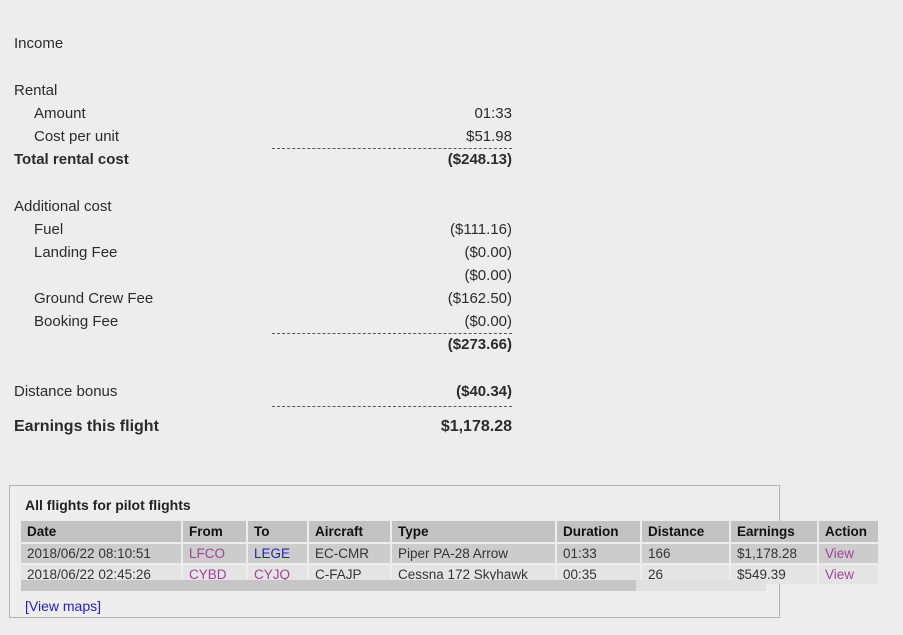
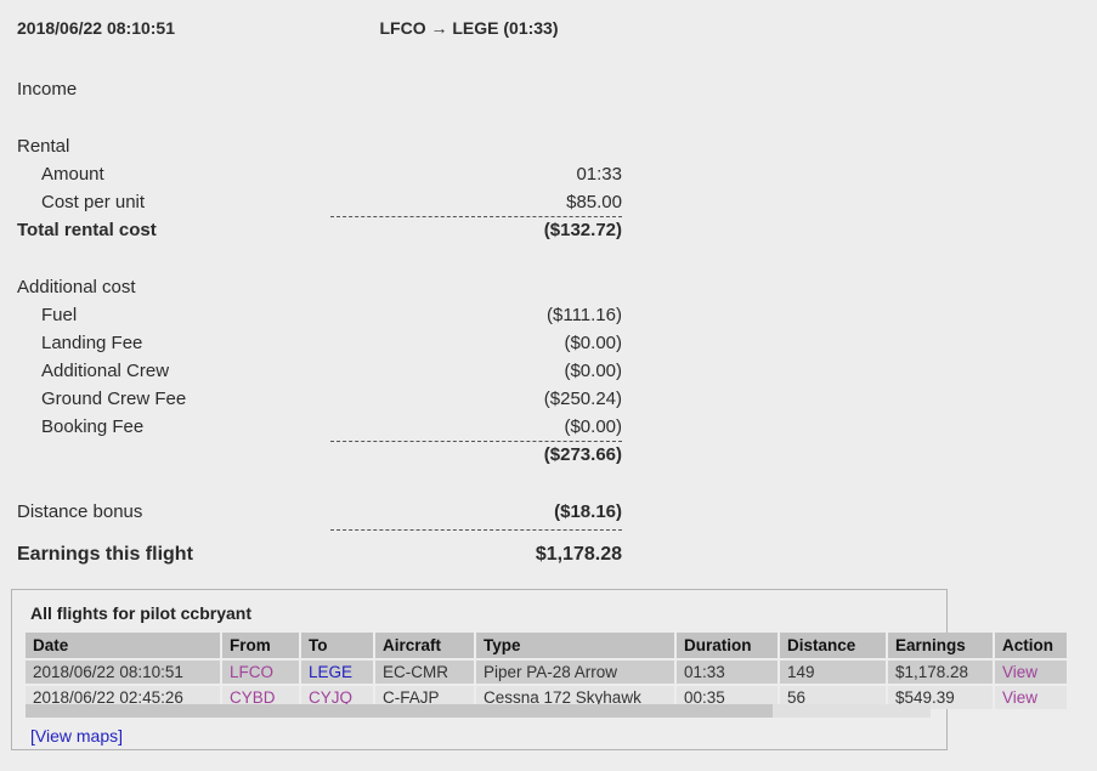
+ 2018/06/22 08:10:51
+ LFCO → LEGE (01:33)
  Income
  Rental
  Amount
  01:33
  Cost per unit
- $51.98
+ $85.00
  Total rental cost
- ($248.13)
+ ($132.72)
  Additional cost
  Fuel
  ($111.16)
  Landing Fee
  ($0.00)
+ Additional Crew
  ($0.00)
  Ground Crew Fee
- ($162.50)
+ ($250.24)
  Booking Fee
  ($0.00)
  ($273.66)
  Distance bonus
- ($40.34)
+ ($18.16)
  Earnings this flight
  $1,178.28
- All flights for pilot flights
+ All flights for pilot ccbryant
  Date	From	To	Aircraft	Type	Duration	Distance	Earnings	Action
- 2018/06/22 08:10:51	LFCO	LEGE	EC-CMR	Piper PA-28 Arrow	01:33	166	$1,178.28	View
+ 2018/06/22 08:10:51	LFCO	LEGE	EC-CMR	Piper PA-28 Arrow	01:33	149	$1,178.28	View
- 2018/06/22 02:45:26	CYBD	CYJQ	C-FAJP	Cessna 172 Skyhawk	00:35	26	$549.39	View
+ 2018/06/22 02:45:26	CYBD	CYJQ	C-FAJP	Cessna 172 Skyhawk	00:35	56	$549.39	View
  [View maps]
